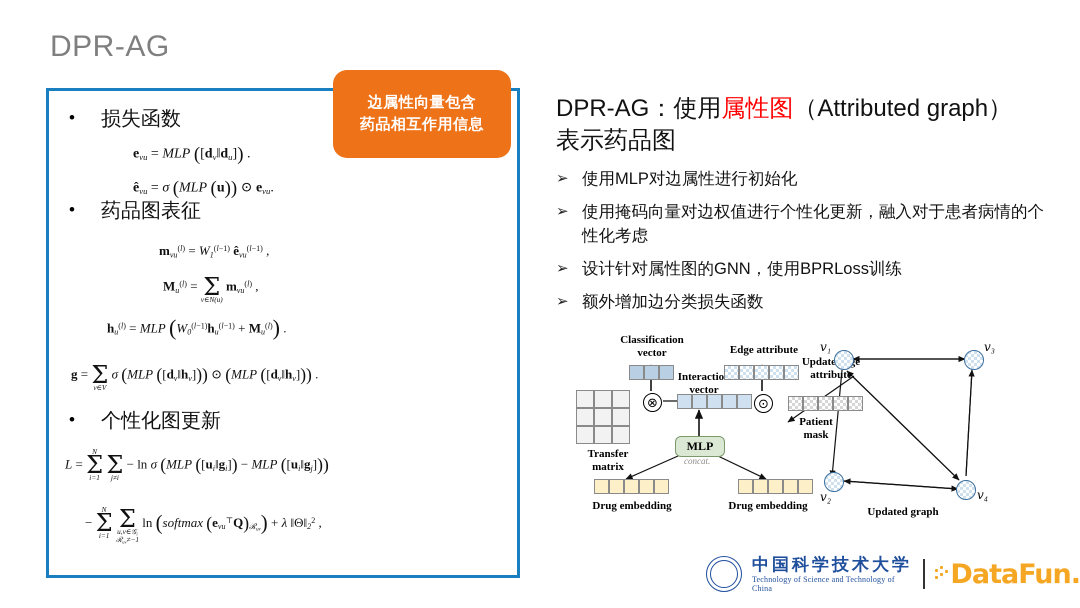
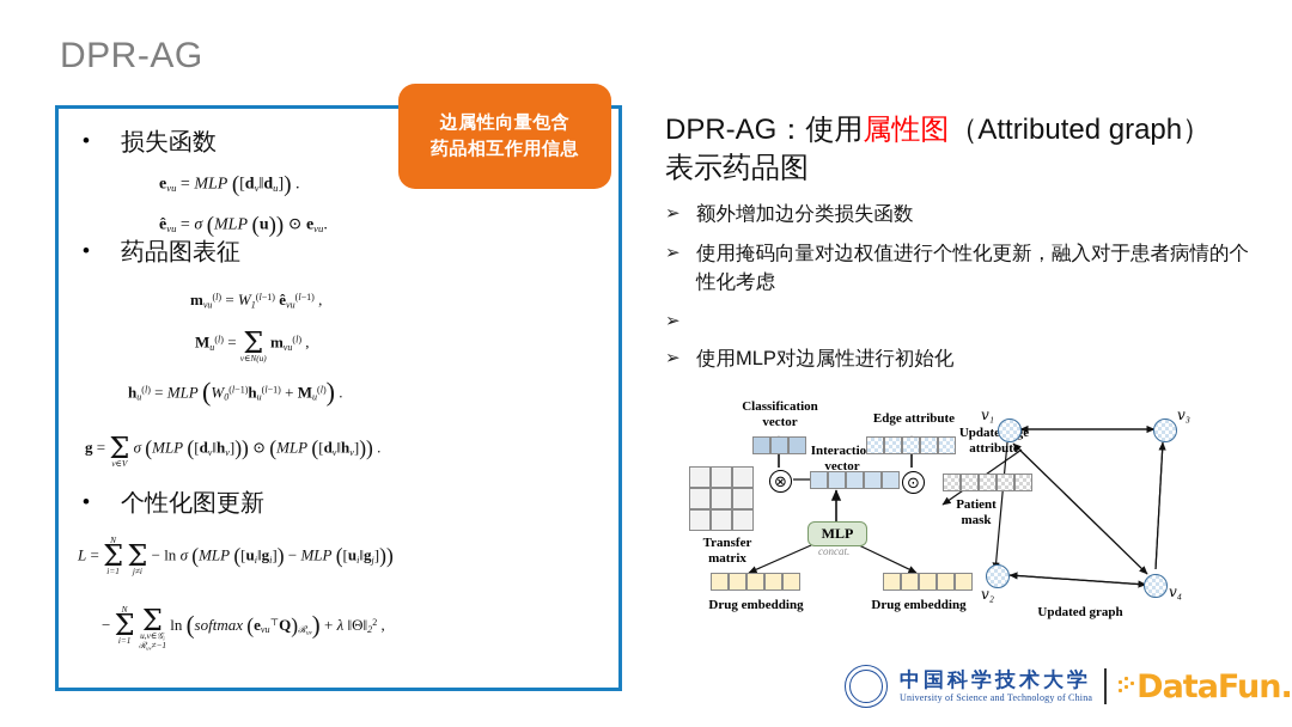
  DPR-AG
  •
  损失函数
  evu = MLP ([dv‖du]) .
  êvu = σ (MLP (u)) ⊙ evu.
  •
  药品图表征
  mvu(l) = W1(l−1) êvu(l−1) ,
  Mu(l) =
  Σ
  v∈N(u)
  mvu(l) ,
  hu(l) = MLP (W0(l−1)hu(l−1) + Mu(l)) .
  g =
  Σ
  v∈V
  σ (MLP ([dv‖hv])) ⊙ (MLP ([dv‖hv])) .
  •
  个性化图更新
  L =
  N
  Σ
  i=1
  Σ
  j≠i
  − ln σ (MLP ([ui‖gi]) − MLP ([ui‖gj]))
  −
  N
  Σ
  i=1
  Σ
  u,v∈𝒢
  ln (softmax (evu⊤Q)ℛ ) + λ ‖Θ‖22 ,
  边属性向量包含
  药品相互作用信息
  DPR-AG：使用属性图（Attributed graph）
  表示药品图
  ➢
- 使用MLP对边属性进行初始化
+ 额外增加边分类损失函数
  ➢
  使用掩码向量对边权值进行个性化更新，融入对于患者病情的个性化考虑
  ➢
- 设计针对属性图的GNN，使用BPRLoss训练
  ➢
- 额外增加边分类损失函数
+ 使用MLP对边属性进行初始化
  Classification
  vector
  Transfer
  matrix
  ⊗
  Interactio
  vector
  ⊙
  Edge attribute
  Patient
  mask
  attribute
  MLP
  concat.
  Drug embedding
  Drug embedding
  𝑣₁
  𝑣₃
  𝑣₂
  𝑣₄
  Updated graph
  中国科学技术大学
- Technology of Science and Technology of China
+ University of Science and Technology of China
  DataFun.
